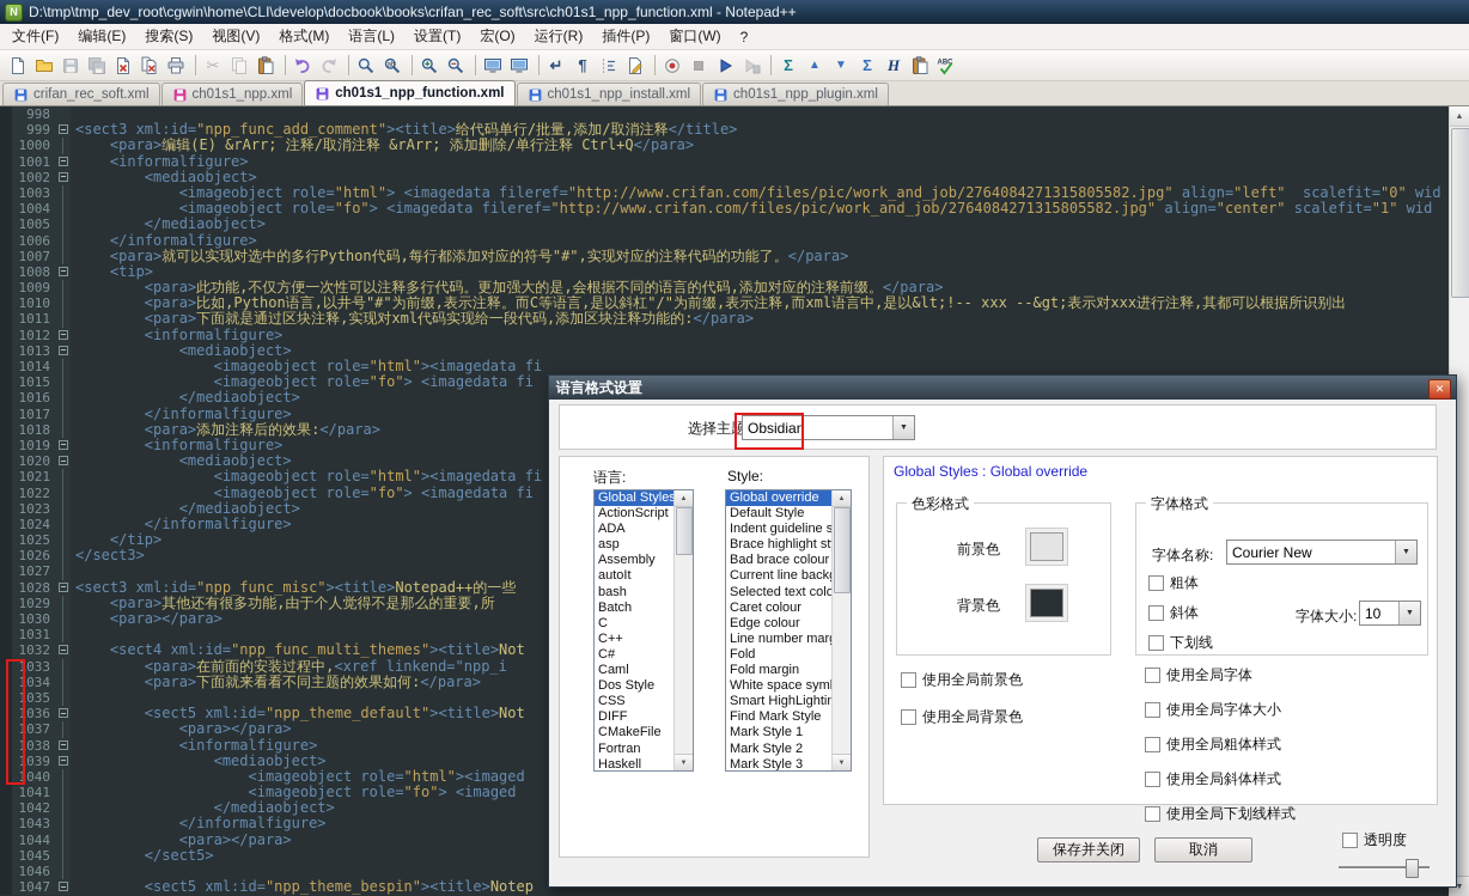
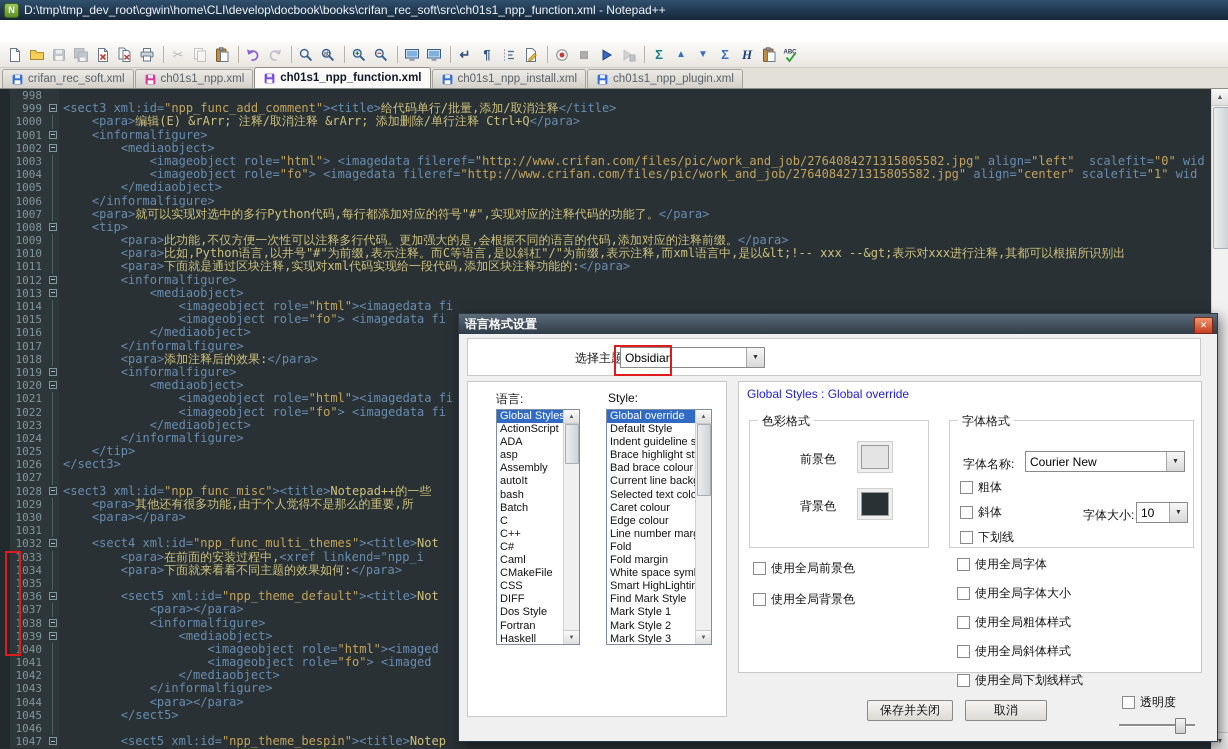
  N
  D:\tmp\tmp_dev_root\cgwin\home\CLI\develop\docbook\books\crifan_rec_soft\src\ch01s1_npp_function.xml - Notepad++
- 文件(F)
- 编辑(E)
- 搜索(S)
- 视图(V)
- 格式(M)
- 语言(L)
- 设置(T)
- 宏(O)
- 运行(R)
- 插件(P)
- 窗口(W)
- ?
  ✂
  ↵
  ¶
  Σ
  ▲
  ▼
  Σ
  H
  crifan_rec_soft.xml
  ch01s1_npp.xml
  ch01s1_npp_function.xml
  ch01s1_npp_install.xml
  ch01s1_npp_plugin.xml
  998
  999
  <sect3 xml:id="npp_func_add_comment"><title>给代码单行/批量,添加/取消注释</title>
  1000
  <para>编辑(E) &rArr; 注释/取消注释 &rArr; 添加删除/单行注释 Ctrl+Q</para>
  1001
  <informalfigure>
  1002
  <mediaobject>
  1003
  <imageobject role="html"> <imagedata fileref="http://www.crifan.com/files/pic/work_and_job/2764084271315805582.jpg" align="left" scalefit="0" wid
  1004
  <imageobject role="fo"> <imagedata fileref="http://www.crifan.com/files/pic/work_and_job/2764084271315805582.jpg" align="center" scalefit="1" wid
  1005
  </mediaobject>
  1006
  </informalfigure>
  1007
  <para>就可以实现对选中的多行Python代码,每行都添加对应的符号"#",实现对应的注释代码的功能了。</para>
  1008
  <tip>
  1009
  <para>此功能,不仅方便一次性可以注释多行代码。更加强大的是,会根据不同的语言的代码,添加对应的注释前缀。</para>
  1010
  <para>比如,Python语言,以井号"#"为前缀,表示注释。而C等语言,是以斜杠"/"为前缀,表示注释,而xml语言中,是以&lt;!-- xxx --&gt;表示对xxx进行注释,其都可以根据所识别出
  1011
  <para>下面就是通过区块注释,实现对xml代码实现给一段代码,添加区块注释功能的:</para>
  1012
  <informalfigure>
  1013
  <mediaobject>
  1014
  <imageobject role="html"><imagedata fi
  1015
  <imageobject role="fo"> <imagedata fi
  1016
  </mediaobject>
  1017
  </informalfigure>
  1018
  <para>添加注释后的效果:</para>
  1019
  <informalfigure>
  1020
  <mediaobject>
  1021
  <imageobject role="html"><imagedata fi
  1022
  <imageobject role="fo"> <imagedata fi
  1023
  </mediaobject>
  1024
  </informalfigure>
  1025
  </tip>
  1026
  </sect3>
  1027
  1028
  <sect3 xml:id="npp_func_misc"><title>Notepad++的一些
  1029
  <para>其他还有很多功能,由于个人觉得不是那么的重要,所
  1030
  <para></para>
  1031
  1032
  <sect4 xml:id="npp_func_multi_themes"><title>Not
  1033
  <para>在前面的安装过程中,<xref linkend="npp_i
  1034
  <para>下面就来看看不同主题的效果如何:</para>
  1035
  1036
  <sect5 xml:id="npp_theme_default"><title>Not
  1037
  <para></para>
  1038
  <informalfigure>
  1039
  <mediaobject>
  1040
  <imageobject role="html"><imaged
  1041
  <imageobject role="fo"> <imaged
  1042
  </mediaobject>
  1043
  </informalfigure>
  1044
  <para></para>
  1045
  </sect5>
  1046
  1047
  <sect5 xml:id="npp_theme_bespin"><title>Notep
  语言格式设置
  ✕
  选择主题
  Obsidian
  语言:
  Style:
  Global Style
  ActionScript
  ADA
  asp
  Assembly
  autoIt
  bash
  Batch
  C
  C++
  C#
  Caml
- Dos Style
+ CMakeFile
  CSS
  DIFF
- CMakeFile
+ Dos Style
  Fortran
  Haskell
  Global override
  Default Style
  Indent guideline s
  Brace highlight st
  Bad brace colour
  Selected text colo
  Caret colour
  Edge colour
  Line number mar
  Fold
  Fold margin
  White space sym
  Smart HighLighti
  Find Mark Style
  Mark Style 1
  Mark Style 2
  Mark Style 3
  Global Styles : Global override
  色彩格式
  前景色
  背景色
  字体格式
  字体名称:
  Courier New
  粗体
  斜体
  字体大小:
  10
  下划线
  使用全局前景色
  使用全局背景色
  使用全局字体
  使用全局字体大小
  使用全局粗体样式
  使用全局斜体样式
  使用全局下划线样式
  保存并关闭
  取消
  透明度
